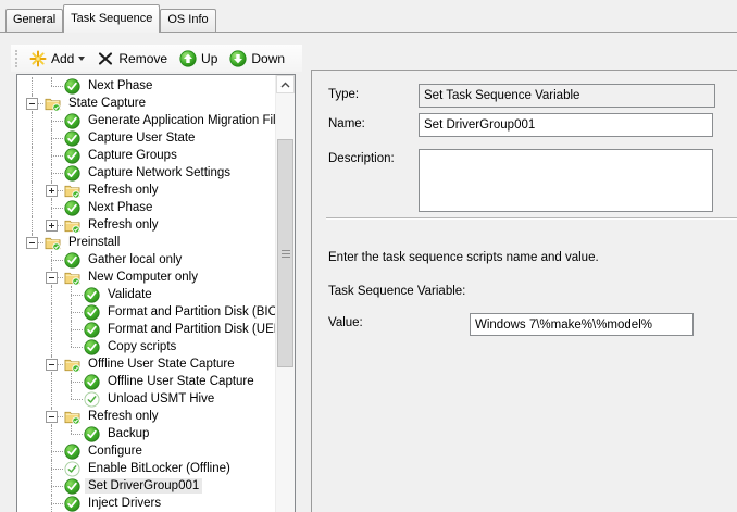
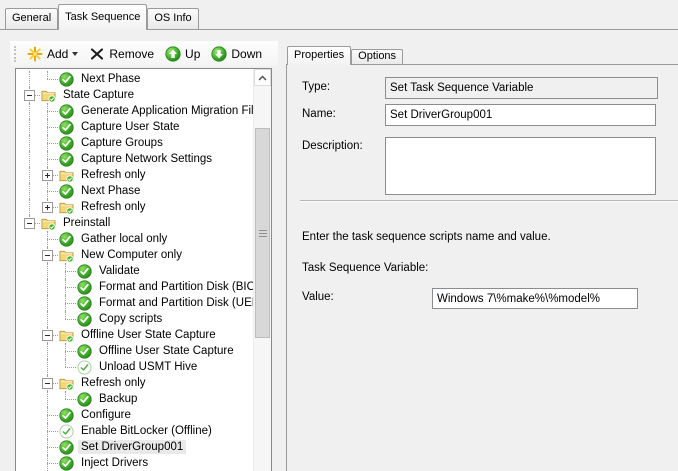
  General
  Task Sequence
  OS Info
  Add
  Remove
  Up
  Down
  Next Phase
  State Capture
  Generate Application Migration Fi
  Capture User State
  Capture Groups
  Capture Network Settings
  Refresh only
  Next Phase
  Refresh only
  Preinstall
  Gather local only
  New Computer only
  Validate
  Format and Partition Disk (BIO
  Format and Partition Disk (UE
  Copy scripts
  Offline User State Capture
  Offline User State Capture
  Unload USMT Hive
  Refresh only
  Backup
  Configure
  Enable BitLocker (Offline)
  Set DriverGroup001
  Inject Drivers
+ Properties
+ Options
  Type:
  Set Task Sequence Variable
  Name:
  Set DriverGroup001
  Description:
  Enter the task sequence scripts name and value.
  Task Sequence Variable:
  Value:
  Windows 7\%make%\%model%
